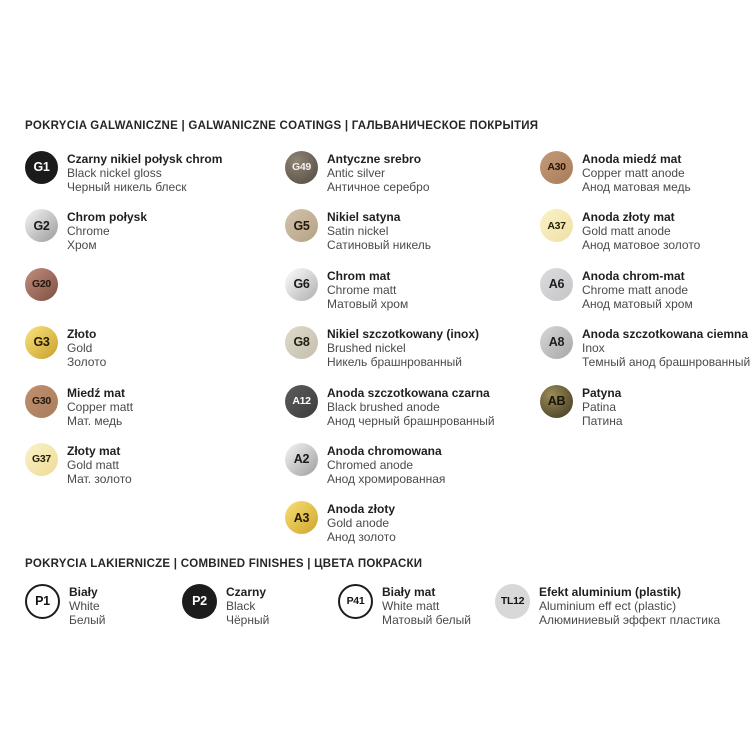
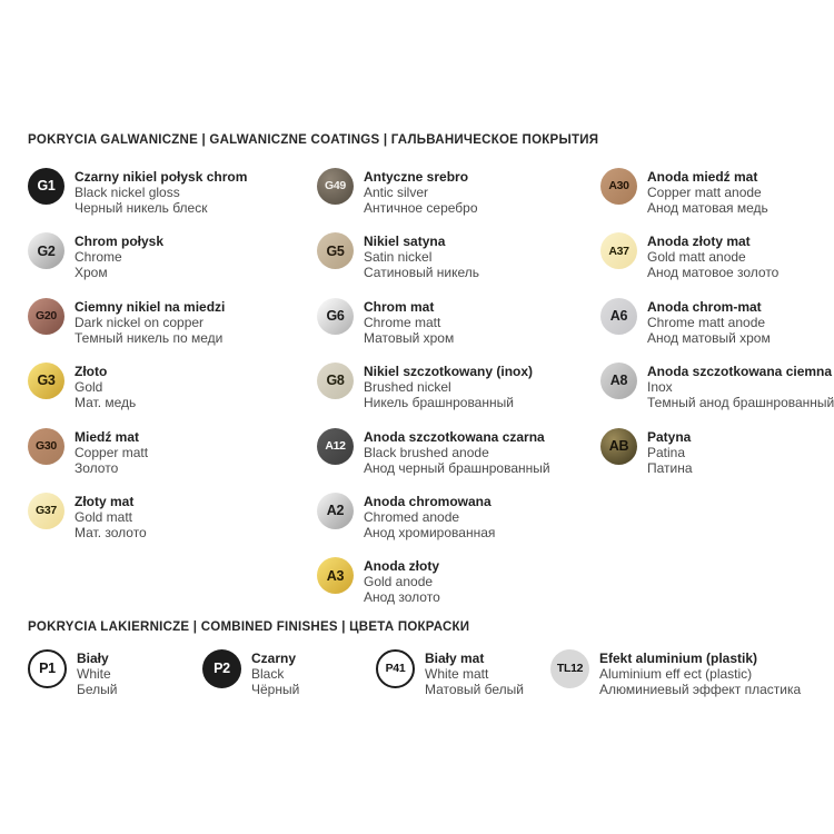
  POKRYCIA GALWANICZNE | GALWANICZNE COATINGS | ГАЛЬВАНИЧЕСКОЕ ПОКРЫТИЯ
  G1
  Czarny nikiel połysk chrom
  Black nickel gloss
  Черный никель блеск
  G2
  Chrom połysk
  Chrome
  Хром
  G20
+ Ciemny nikiel na miedzi
+ Dark nickel on copper
+ Темный никель по меди
  G3
  Złoto
  Gold
- Золото
+ Мат. медь
  G30
  Miedź mat
  Copper matt
- Мат. медь
+ Золото
  G37
  Złoty mat
  Gold matt
  Мат. золото
  G49
  Antyczne srebro
  Antic silver
  Античное серебро
  G5
  Nikiel satyna
  Satin nickel
  Сатиновый никель
  G6
  Chrom mat
  Chrome matt
  Матовый хром
  G8
  Nikiel szczotkowany (inox)
  Brushed nickel
  Никель брашнрованный
  A12
  Anoda szczotkowana czarna
  Black brushed anode
  Анод черный брашнрованный
  A2
  Anoda chromowana
  Chromed anode
  Анод хромированная
  A3
  Anoda złoty
  Gold anode
  Анод золото
  A30
  Anoda miedź mat
  Copper matt anode
  Анод матовая медь
  A37
  Anoda złoty mat
  Gold matt anode
  Анод матовое золото
  A6
  Anoda chrom-mat
  Chrome matt anode
  Анод матовый хром
  A8
  Anoda szczotkowana ciemna
  Inox
  Темный анод брашнрованный
  AB
  Patyna
  Patina
  Патина
  POKRYCIA LAKIERNICZE | COMBINED FINISHES | ЦВЕТА ПОКРАСКИ
  P1
  Biały
  White
  Белый
  P2
  Czarny
  Black
  Чёрный
  P41
  Biały mat
  White matt
  Матовый белый
  TL12
  Efekt aluminium (plastik)
  Aluminium eff ect (plastic)
  Алюминиевый эффект пластика
